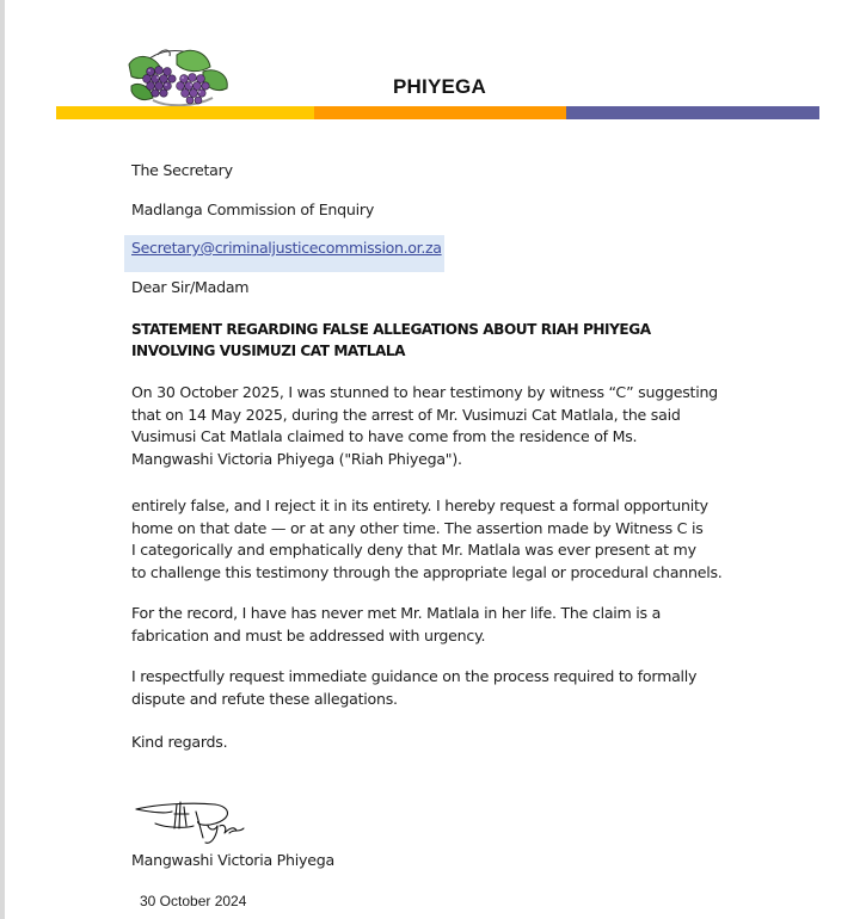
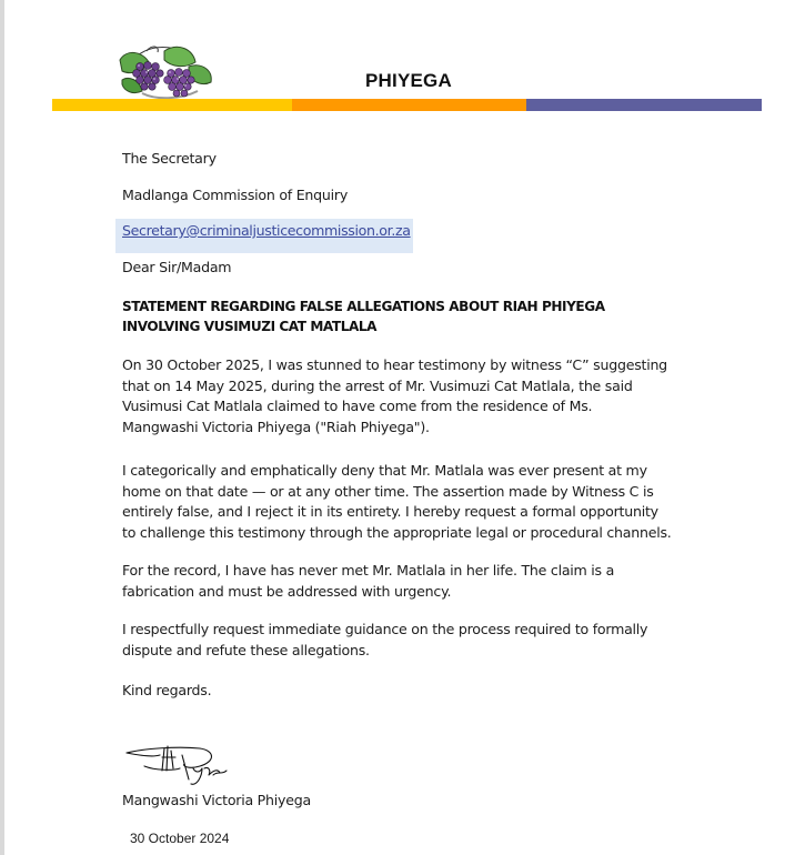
  PHIYEGA
  The Secretary
  Madlanga Commission of Enquiry
  Secretary@criminaljusticecommission.or.za
  Dear Sir/Madam
  STATEMENT REGARDING FALSE ALLEGATIONS ABOUT RIAH PHIYEGA
  INVOLVING VUSIMUZI CAT MATLALA
  On 30 October 2025, I was stunned to hear testimony by witness “C” suggesting
  that on 14 May 2025, during the arrest of Mr. Vusimuzi Cat Matlala, the said
  Vusimusi Cat Matlala claimed to have come from the residence of Ms.
  Mangwashi Victoria Phiyega ("Riah Phiyega").
- entirely false, and I reject it in its entirety. I hereby request a formal opportunity
+ I categorically and emphatically deny that Mr. Matlala was ever present at my
  home on that date — or at any other time. The assertion made by Witness C is
- I categorically and emphatically deny that Mr. Matlala was ever present at my
+ entirely false, and I reject it in its entirety. I hereby request a formal opportunity
  to challenge this testimony through the appropriate legal or procedural channels.
  For the record, I have has never met Mr. Matlala in her life. The claim is a
  fabrication and must be addressed with urgency.
  I respectfully request immediate guidance on the process required to formally
  dispute and refute these allegations.
  Kind regards.
  Mangwashi Victoria Phiyega
  30 October 2024
